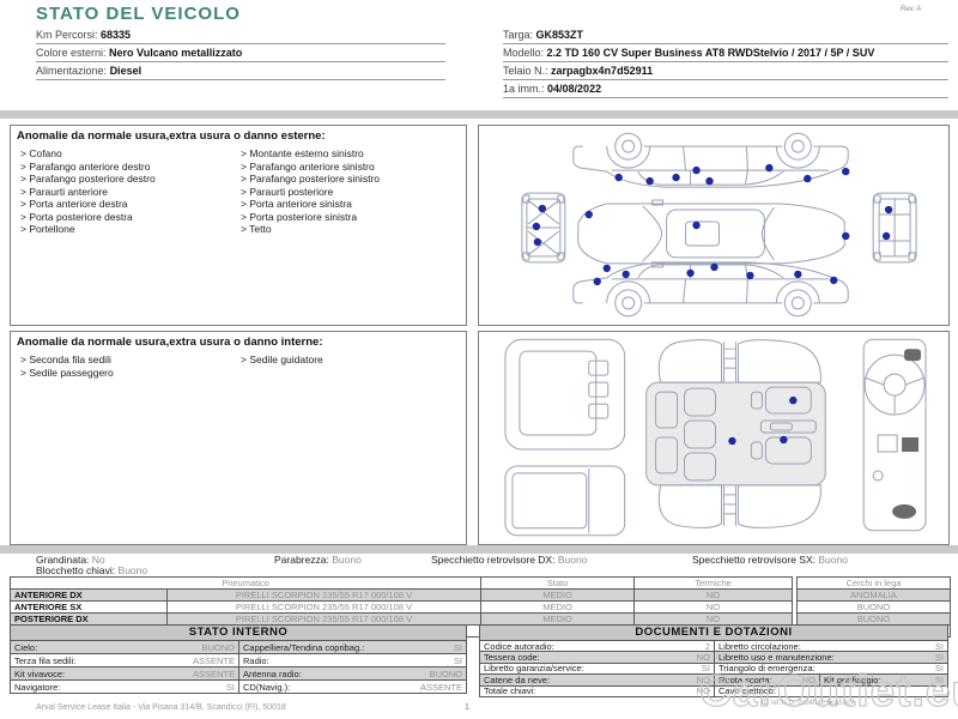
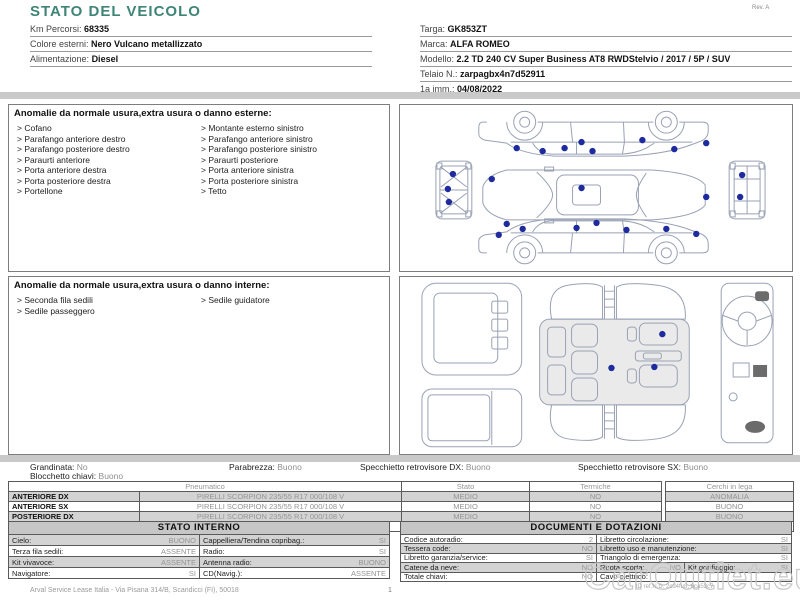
  STATO DEL VEICOLO
  Km Percorsi: 68335
  Colore esterni: Nero Vulcano metallizzato
  Alimentazione: Diesel
  Targa: GK853ZT
+ Marca: ALFA ROMEO
- Modello: 2.2 TD 160 CV Super Business AT8 RWDStelvio / 2017 / 5P / SUV
+ Modello: 2.2 TD 240 CV Super Business AT8 RWDStelvio / 2017 / 5P / SUV
  Telaio N.: zarpagbx4n7d52911
  1a imm.: 04/08/2022
  Anomalie da normale usura,extra usura o danno esterne:
  > Cofano
  > Parafango anteriore destro
  > Parafango posteriore destro
  > Paraurti anteriore
  > Porta anteriore destra
  > Porta posteriore destra
  > Portellone
  > Montante esterno sinistro
  > Parafango anteriore sinistro
  > Parafango posteriore sinistro
  > Paraurti posteriore
  > Porta anteriore sinistra
  > Porta posteriore sinistra
  > Tetto
  Anomalie da normale usura,extra usura o danno interne:
  > Seconda fila sedili
  > Sedile passeggero
  > Sedile guidatore
  Grandinata: No
  Parabrezza: Buono
  Specchietto retrovisore DX: Buono
  Specchietto retrovisore SX: Buono
  Blocchetto chiavi: Buono
  Pneumatico
  Stato
  Termiche
  ANTERIORE DX
  PIRELLI SCORPION 235/55 R17 000/108 V
  MEDIO
  NO
  ANTERIORE SX
  PIRELLI SCORPION 235/55 R17 000/108 V
  MEDIO
  NO
  POSTERIORE DX
  PIRELLI SCORPION 235/55 R17 000/108 V
  MEDIO
  NO
  Cerchi in lega
  ANOMALIA
  BUONO
  BUONO
  STATO INTERNO
  Cielo:
  BUONO
  Cappelliera/Tendina copribag.:
  SI
  Terza fila sedili:
  ASSENTE
  Radio:
  SI
  Kit vivavoce:
  ASSENTE
  Antenna radio:
  BUONO
  Navigatore:
  SI
  CD(Navig.):
  ASSENTE
  DOCUMENTI E DOTAZIONI
  Codice autoradio:
  2
  Libretto circolazione:
  SI
  Tessera code:
  NO
  Libretto uso e manutenzione:
  SI
  Libretto garanzia/service:
  SI
  Triangolo di emergenza:
  SI
  Catene da neve:
  NO
  Ruota scorta:
  NO
  Kit gonfiaggio:
  SI
  Totale chiavi:
  NO
  Cavo elettrico:
  CarOutlet.e
